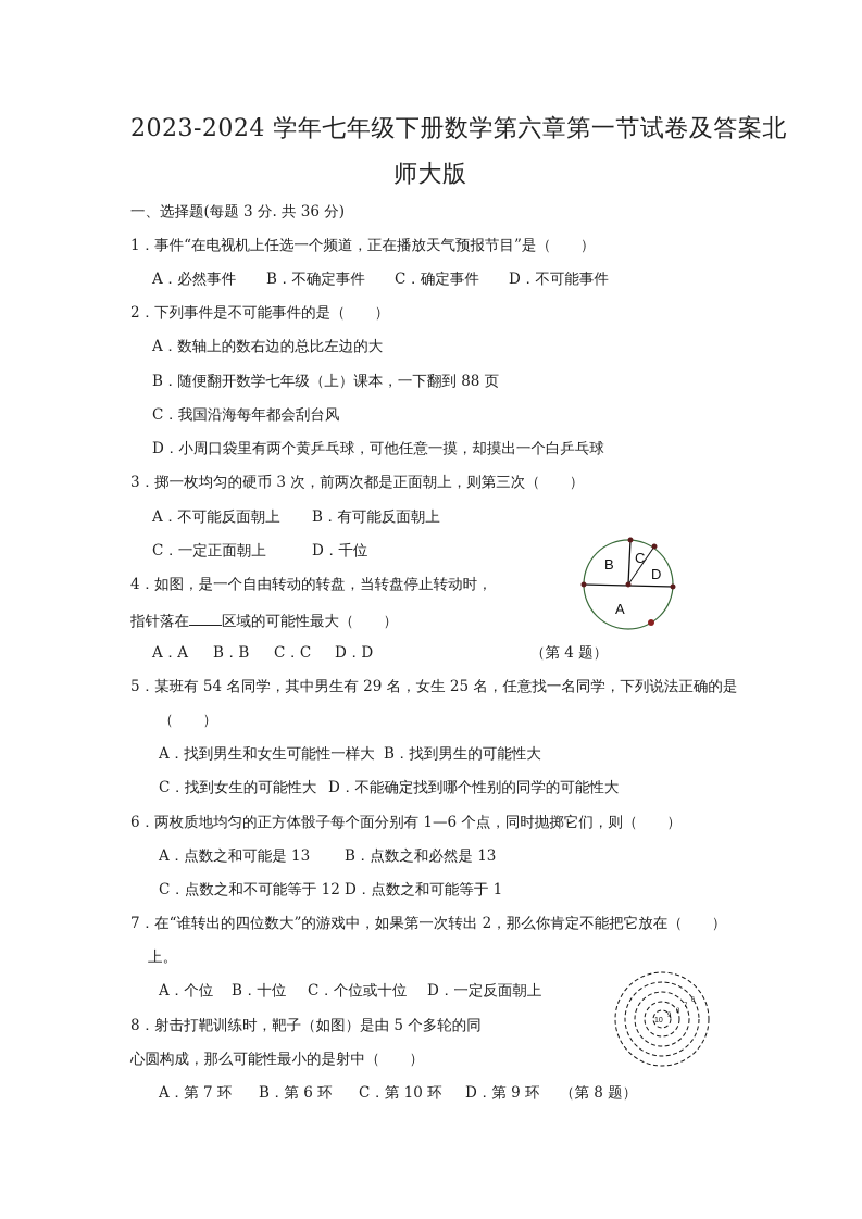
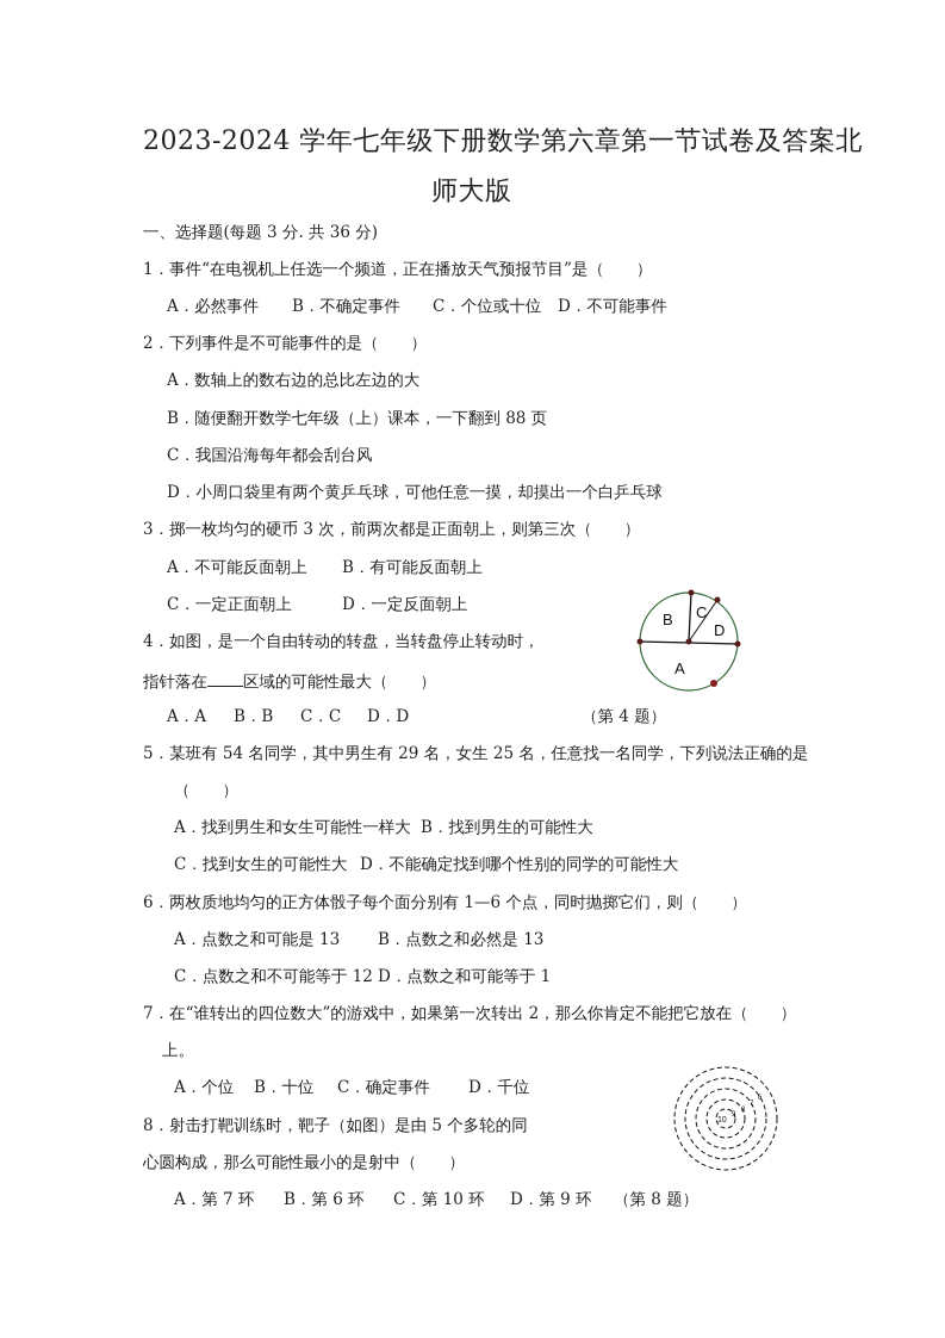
  2023-2024 学年七年级下册数学第六章第一节试卷及答案北
  师大版
  一、选择题(每题 3 分. 共 36 分)
  1．事件“在电视机上任选一个频道，正在播放天气预报节目”是（ ）
  A．必然事件
  B．不确定事件
- C．确定事件
+ C．个位或十位
  D．不可能事件
  2．下列事件是不可能事件的是（ ）
  A．数轴上的数右边的总比左边的大
  B．随便翻开数学七年级（上）课本，一下翻到 88 页
  C．我国沿海每年都会刮台风
  D．小周口袋里有两个黄乒乓球，可他任意一摸，却摸出一个白乒乓球
  3．掷一枚均匀的硬币 3 次，前两次都是正面朝上，则第三次（ ）
  A．不可能反面朝上
  B．有可能反面朝上
  C．一定正面朝上
- D．千位
+ D．一定反面朝上
  4．如图，是一个自由转动的转盘，当转盘停止转动时，
  指针落在 区域的可能性最大（ ）
  A．A
  B．B
  C．C
  D．D
  （第 4 题）
  B
  C
  D
  A
  5．某班有 54 名同学，其中男生有 29 名，女生 25 名，任意找一名同学，下列说法正确的是
  （ ）
  A．找到男生和女生可能性一样大
  B．找到男生的可能性大
  C．找到女生的可能性大
  D．不能确定找到哪个性别的同学的可能性大
  6．两枚质地均匀的正方体骰子每个面分别有 1—6 个点，同时抛掷它们，则（ ）
  A．点数之和可能是 13
  B．点数之和必然是 13
  C．点数之和不可能等于 12
  D．点数之和可能等于 1
  7．在“谁转出的四位数大”的游戏中，如果第一次转出 2，那么你肯定不能把它放在（ ）
  上。
  A．个位
  B．十位
- C．个位或十位
+ C．确定事件
- D．一定反面朝上
+ D．千位
  8．射击打靶训练时，靶子（如图）是由 5 个多轮的同
  心圆构成，那么可能性最小的是射中（ ）
  A．第 7 环
  B．第 6 环
  C．第 10 环
  D．第 9 环
  （第 8 题）
